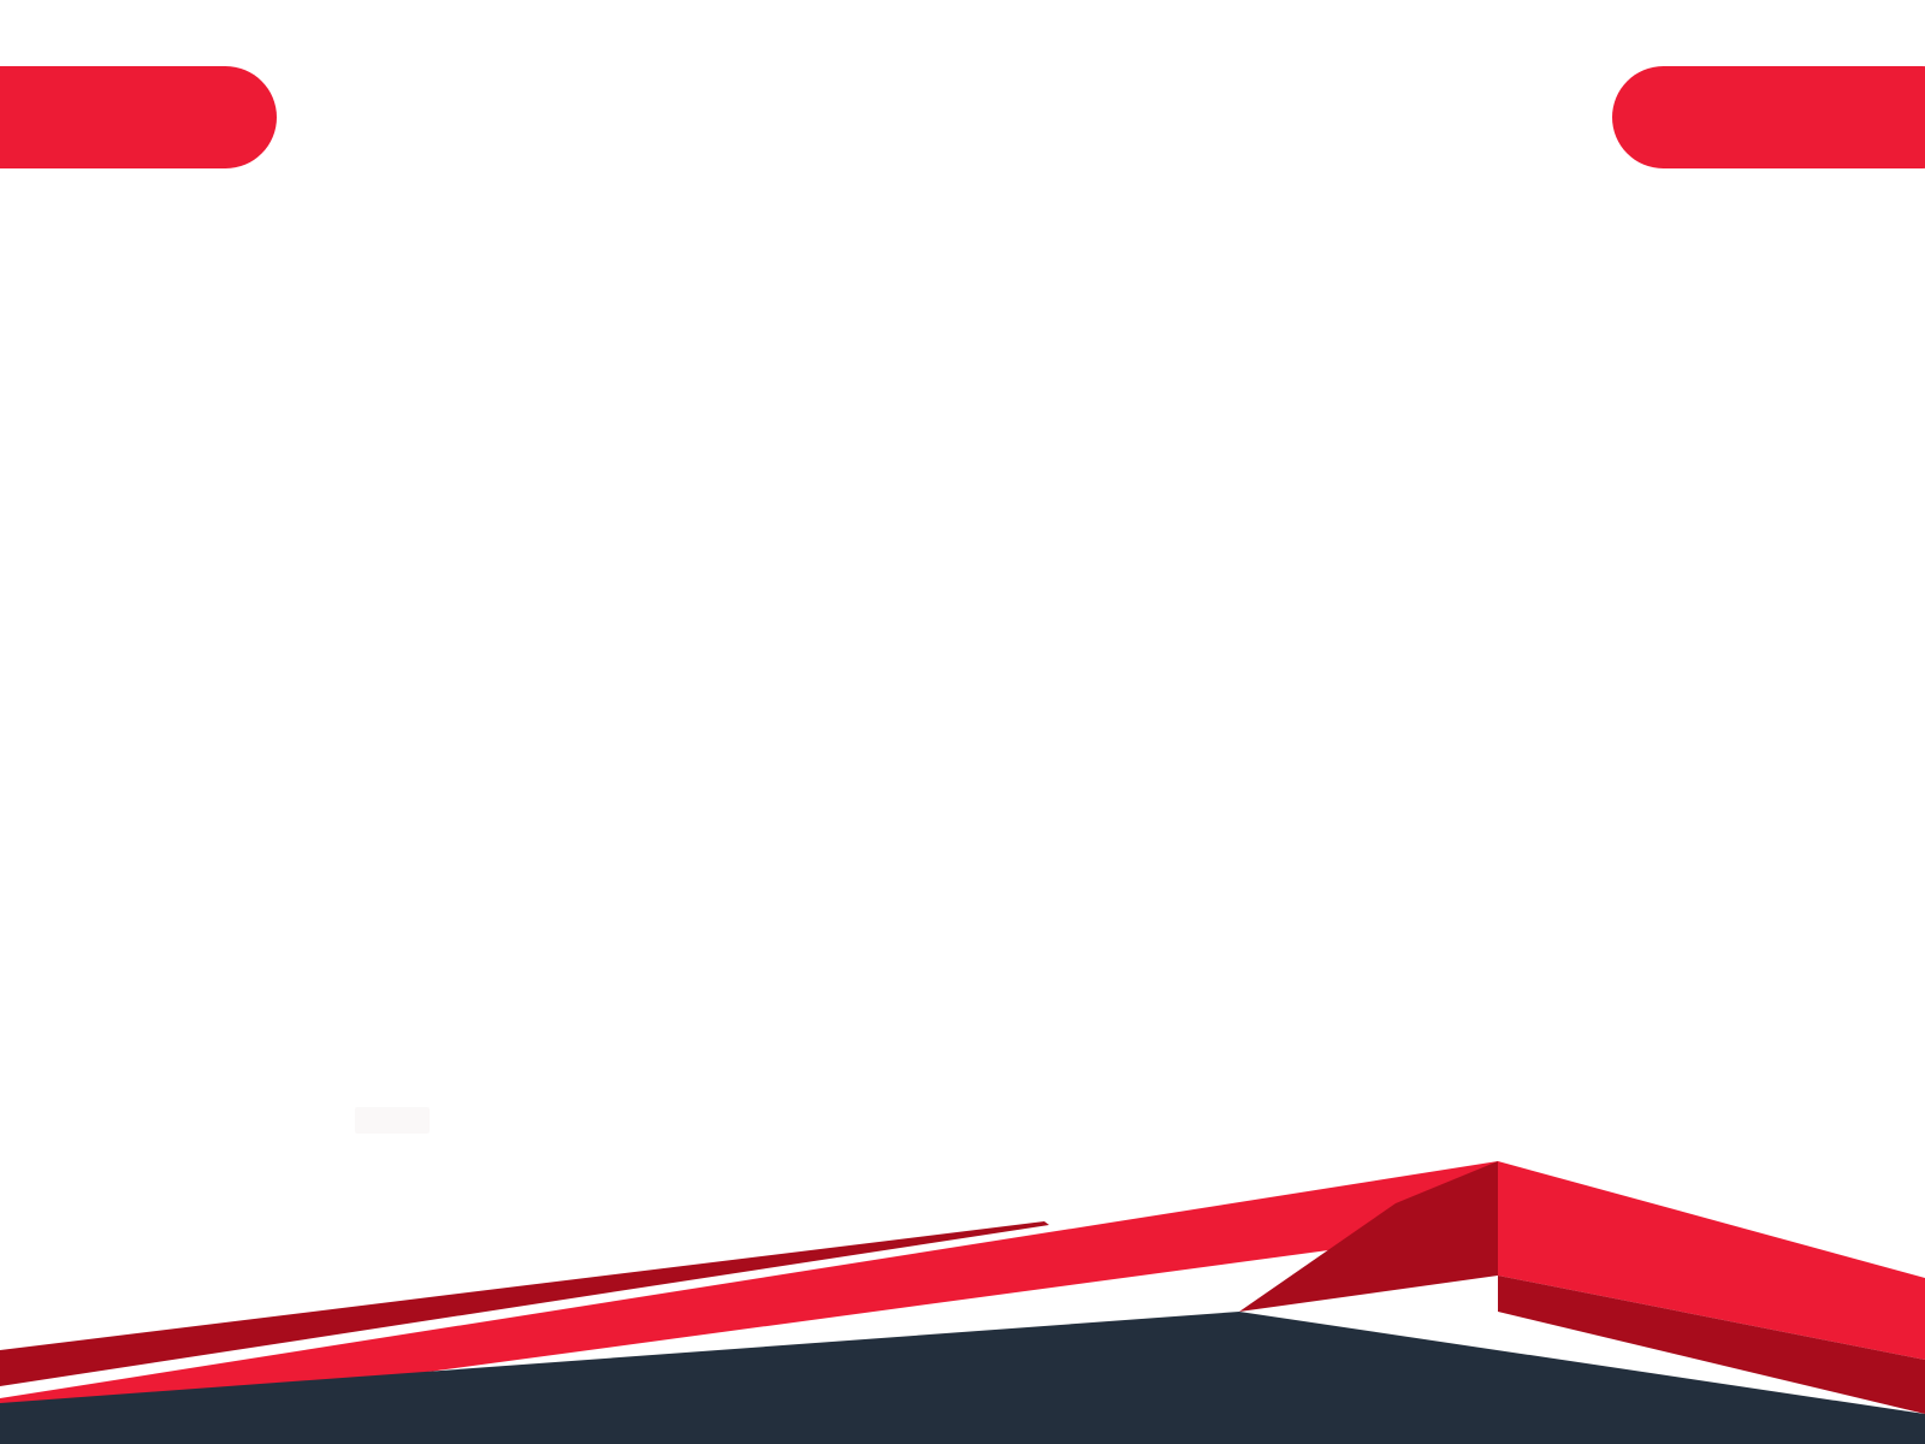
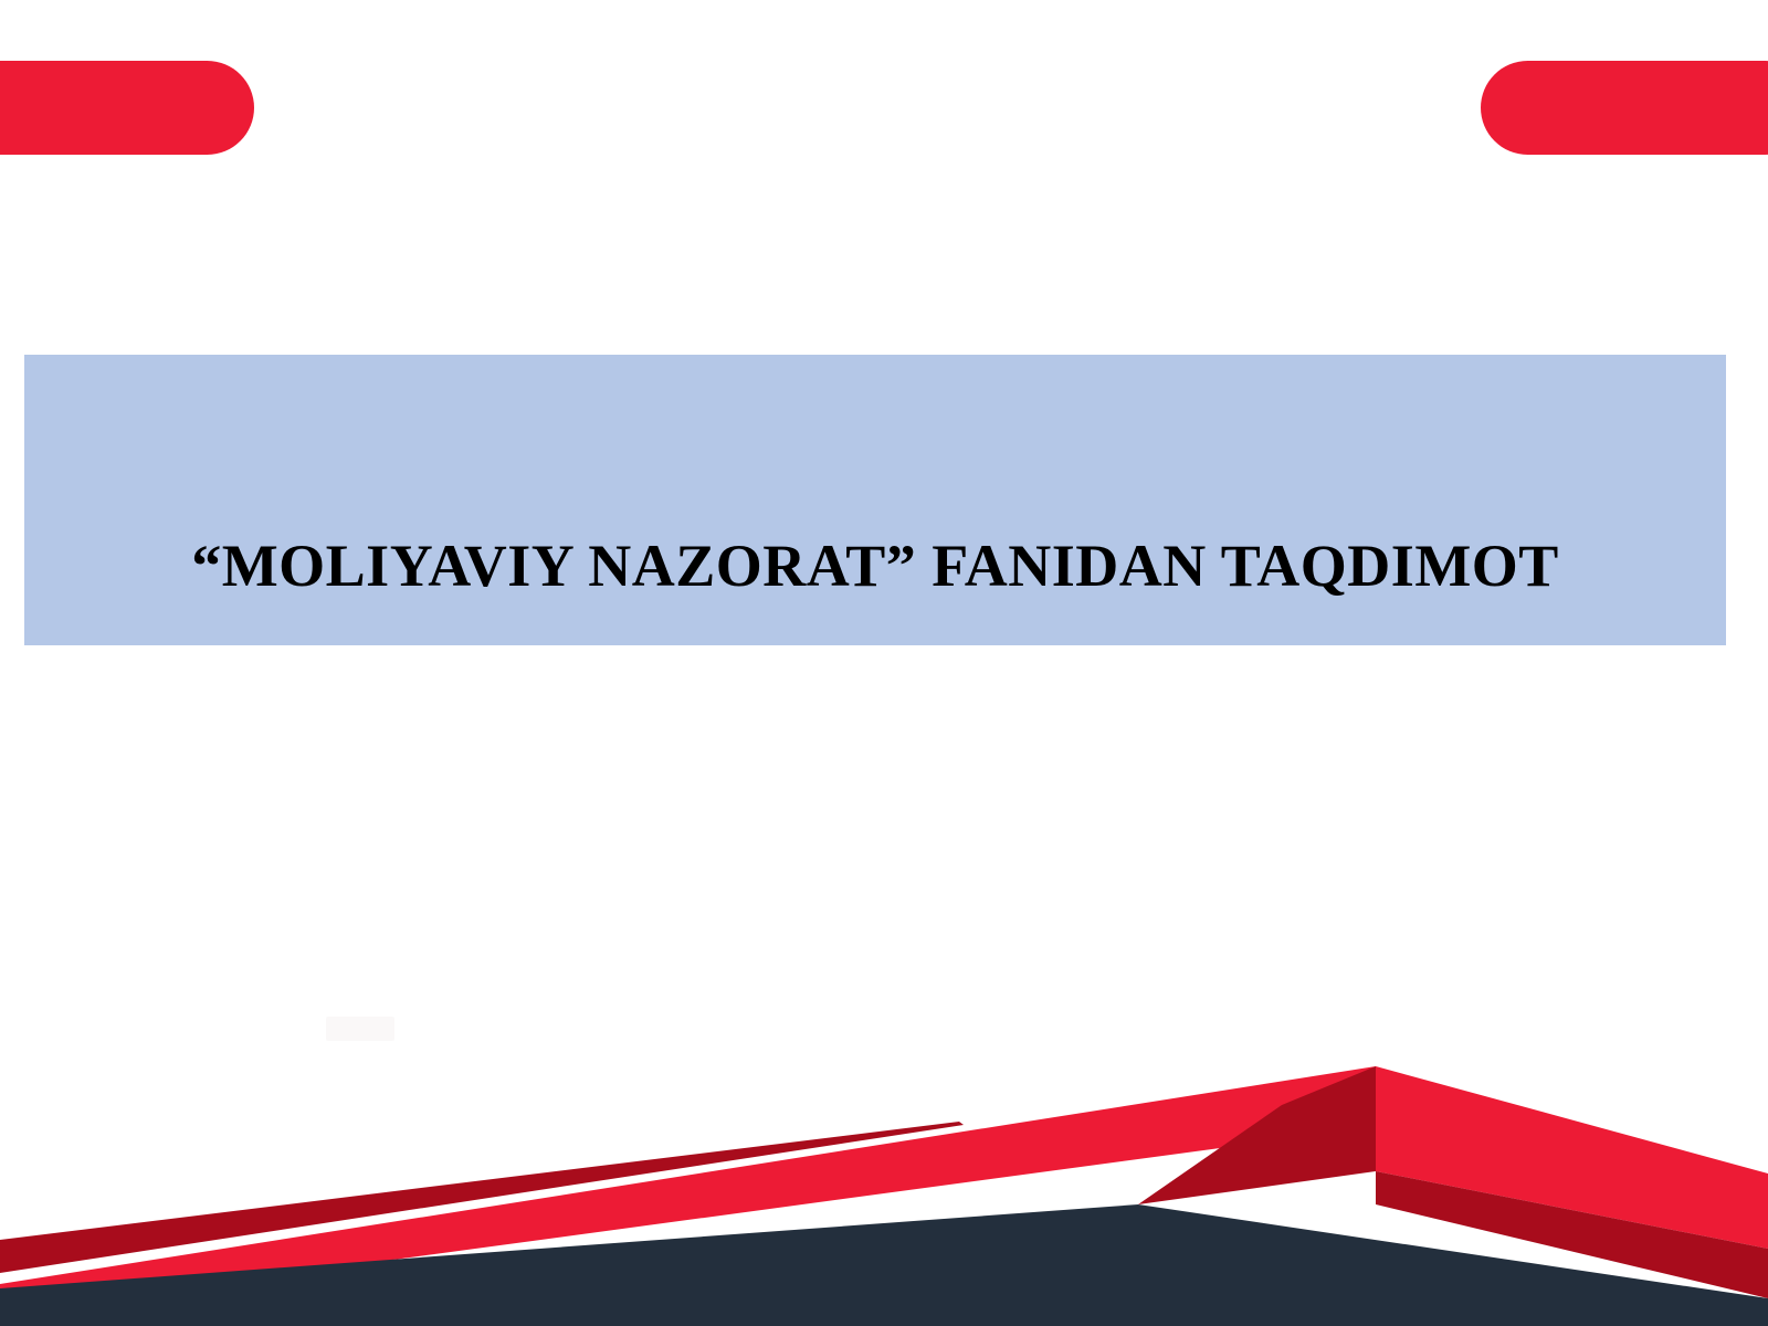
+ “MOLIYAVIY NAZORAT” FANIDAN TAQDIMOT
